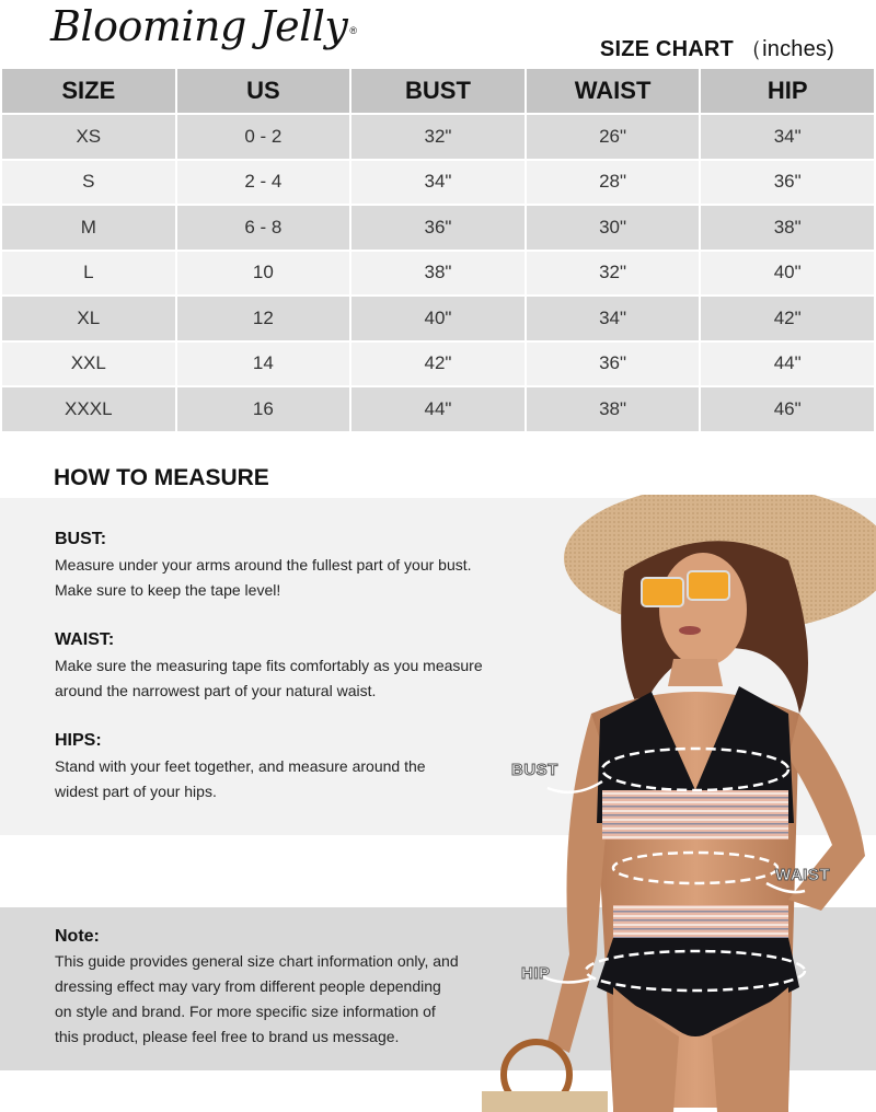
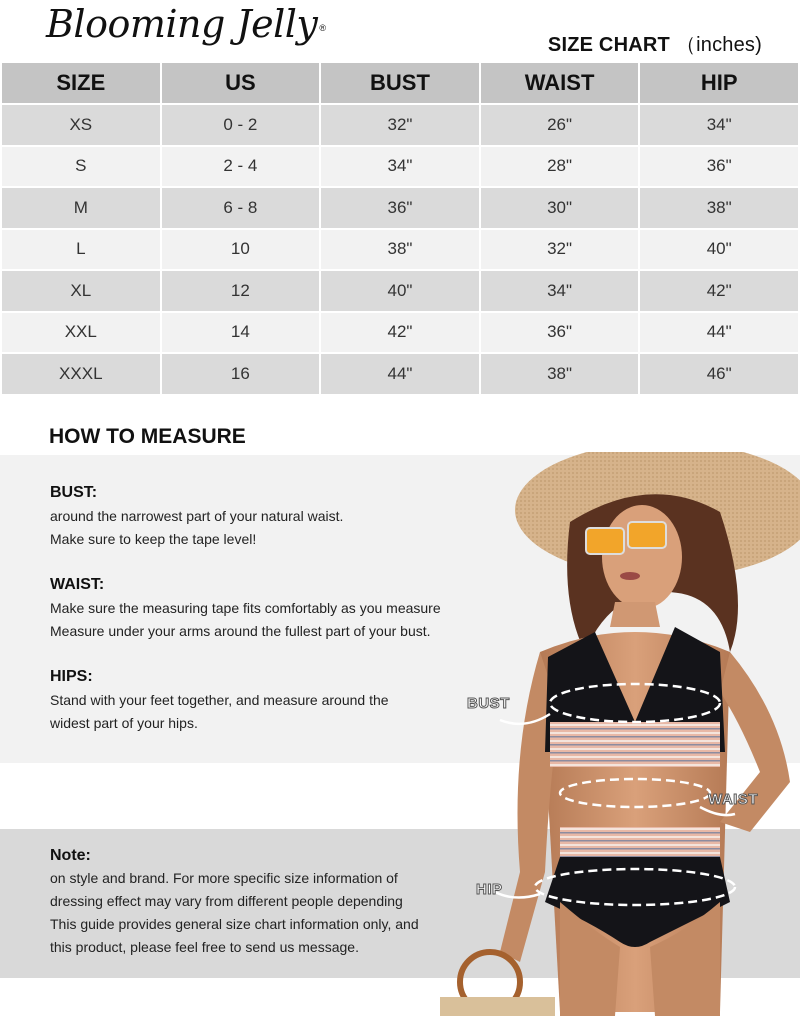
  Blooming Jelly ®
  SIZE CHART （inches)
  SIZE	US	BUST	WAIST	HIP
  XS	0 - 2	32"	26"	34"
  S	2 - 4	34"	28"	36"
  M	6 - 8	36"	30"	38"
  L	10	38"	32"	40"
  XL	12	40"	34"	42"
  XXL	14	42"	36"	44"
  XXXL	16	44"	38"	46"
  HOW TO MEASURE
  BUST:
- Measure under your arms around the fullest part of your bust.
+ around the narrowest part of your natural waist.
  Make sure to keep the tape level!
  WAIST:
  Make sure the measuring tape fits comfortably as you measure
- around the narrowest part of your natural waist.
+ Measure under your arms around the fullest part of your bust.
  HIPS:
  Stand with your feet together, and measure around the
  widest part of your hips.
  Note:
- This guide provides general size chart information only, and
+ on style and brand. For more specific size information of
  dressing effect may vary from different people depending
- on style and brand. For more specific size information of
+ This guide provides general size chart information only, and
- this product, please feel free to brand us message.
+ this product, please feel free to send us message.
  BUST
  WAIST
  HIP
